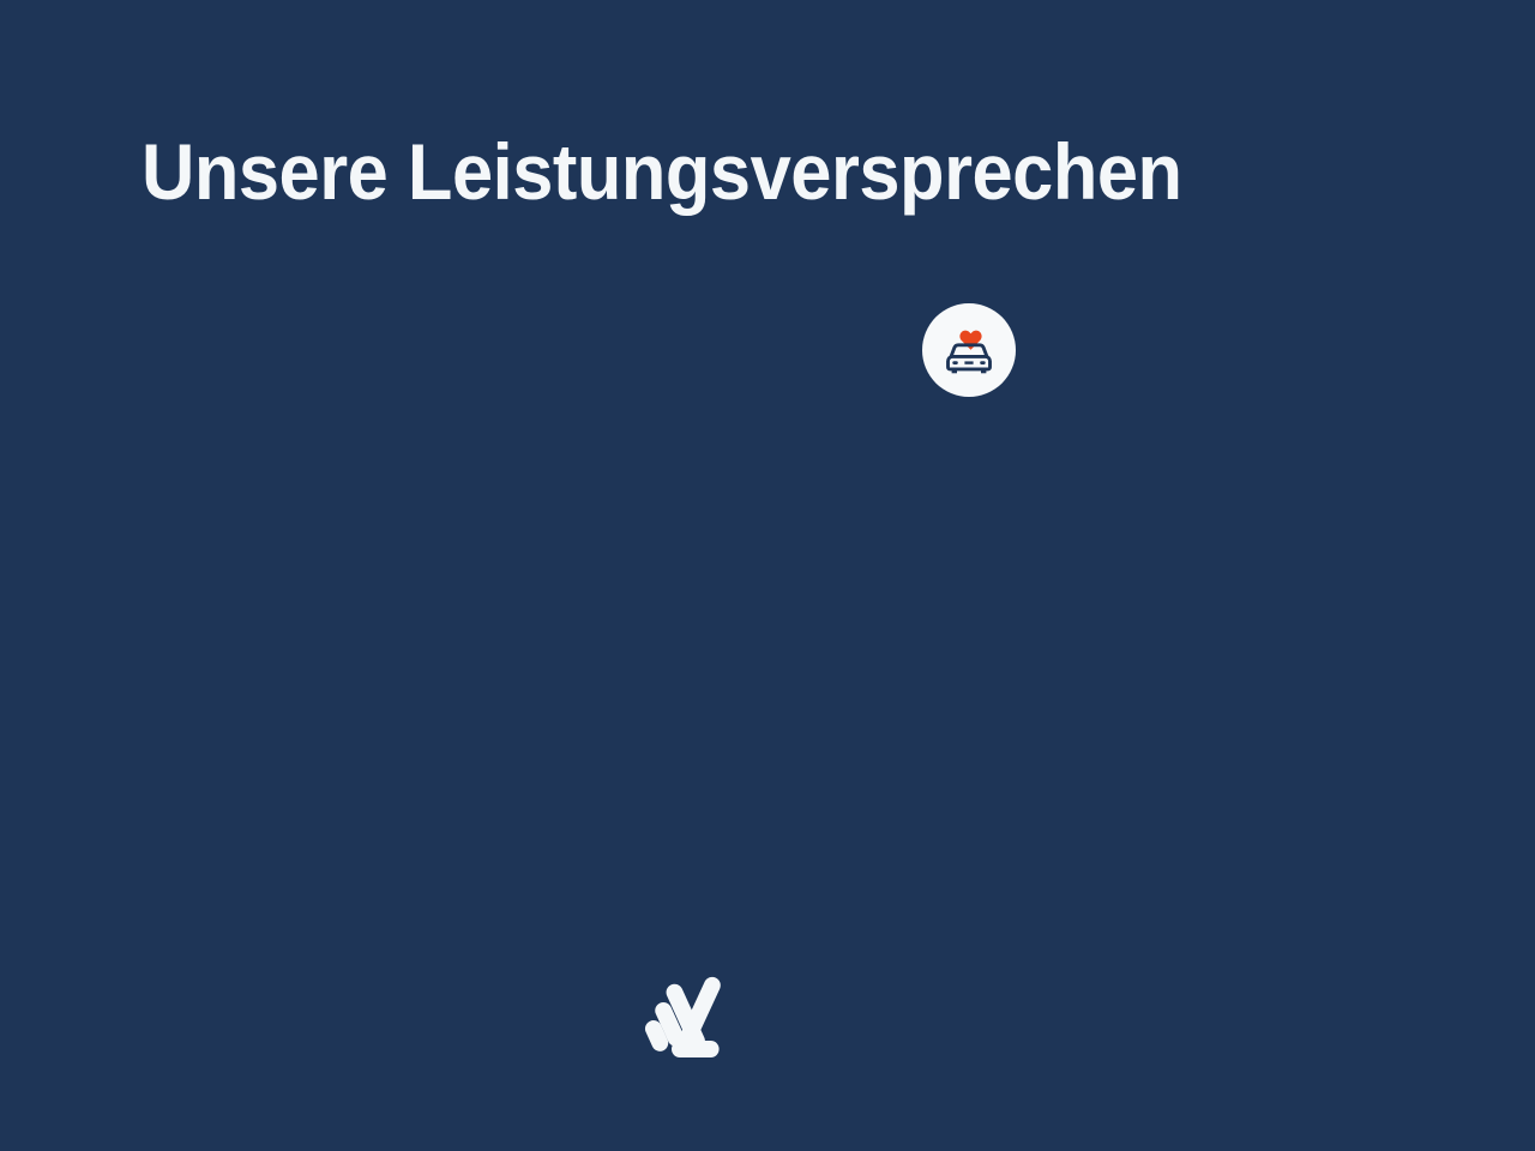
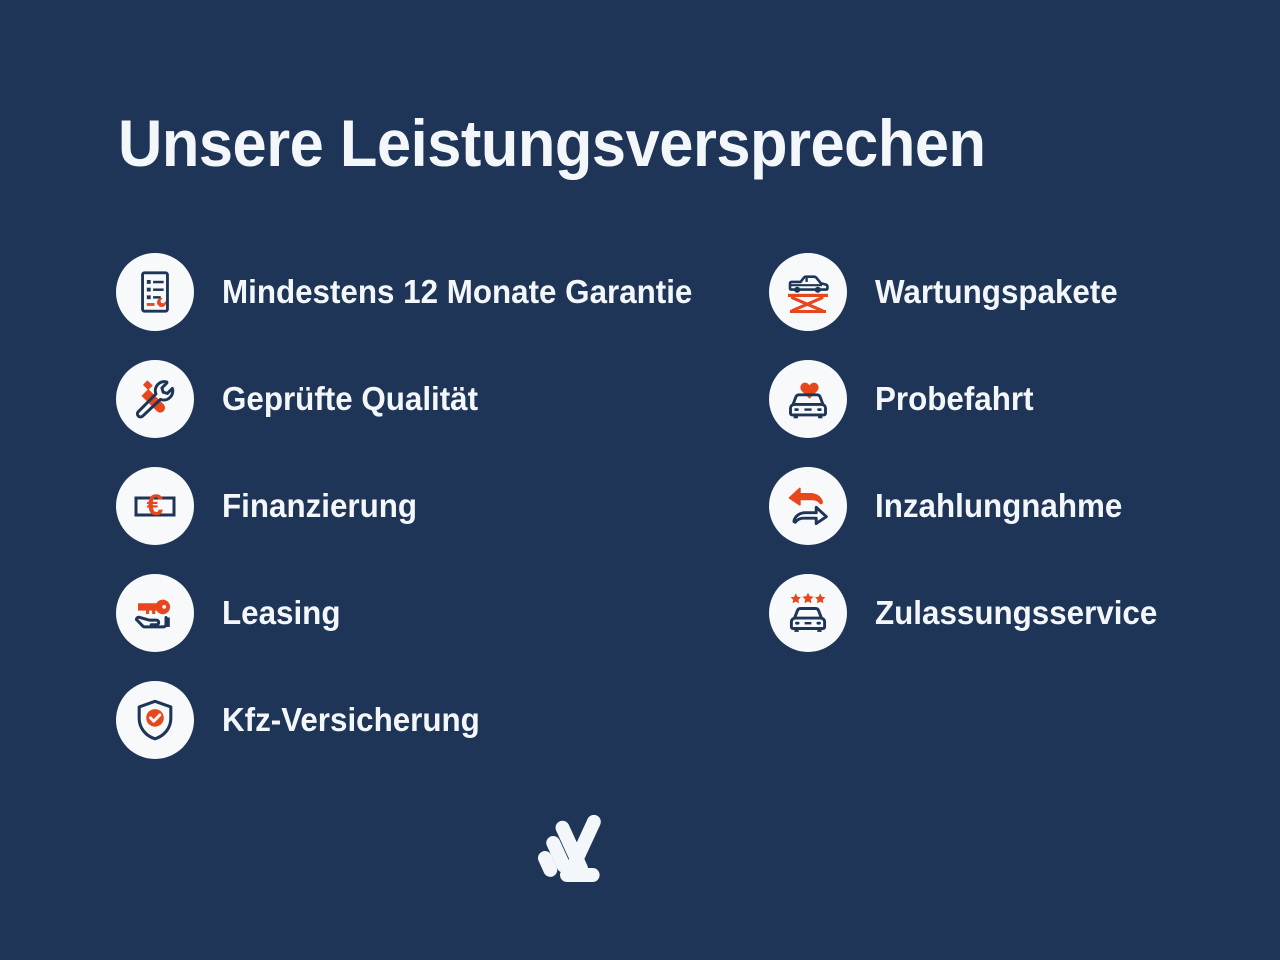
  Unsere Leistungsversprechen
+ Mindestens 12 Monate Garantie
+ Geprüfte Qualität
+ €
+ Finanzierung
+ Leasing
+ Kfz-Versicherung
+ Wartungspakete
+ Probefahrt
+ Inzahlungnahme
+ Zulassungsservice
